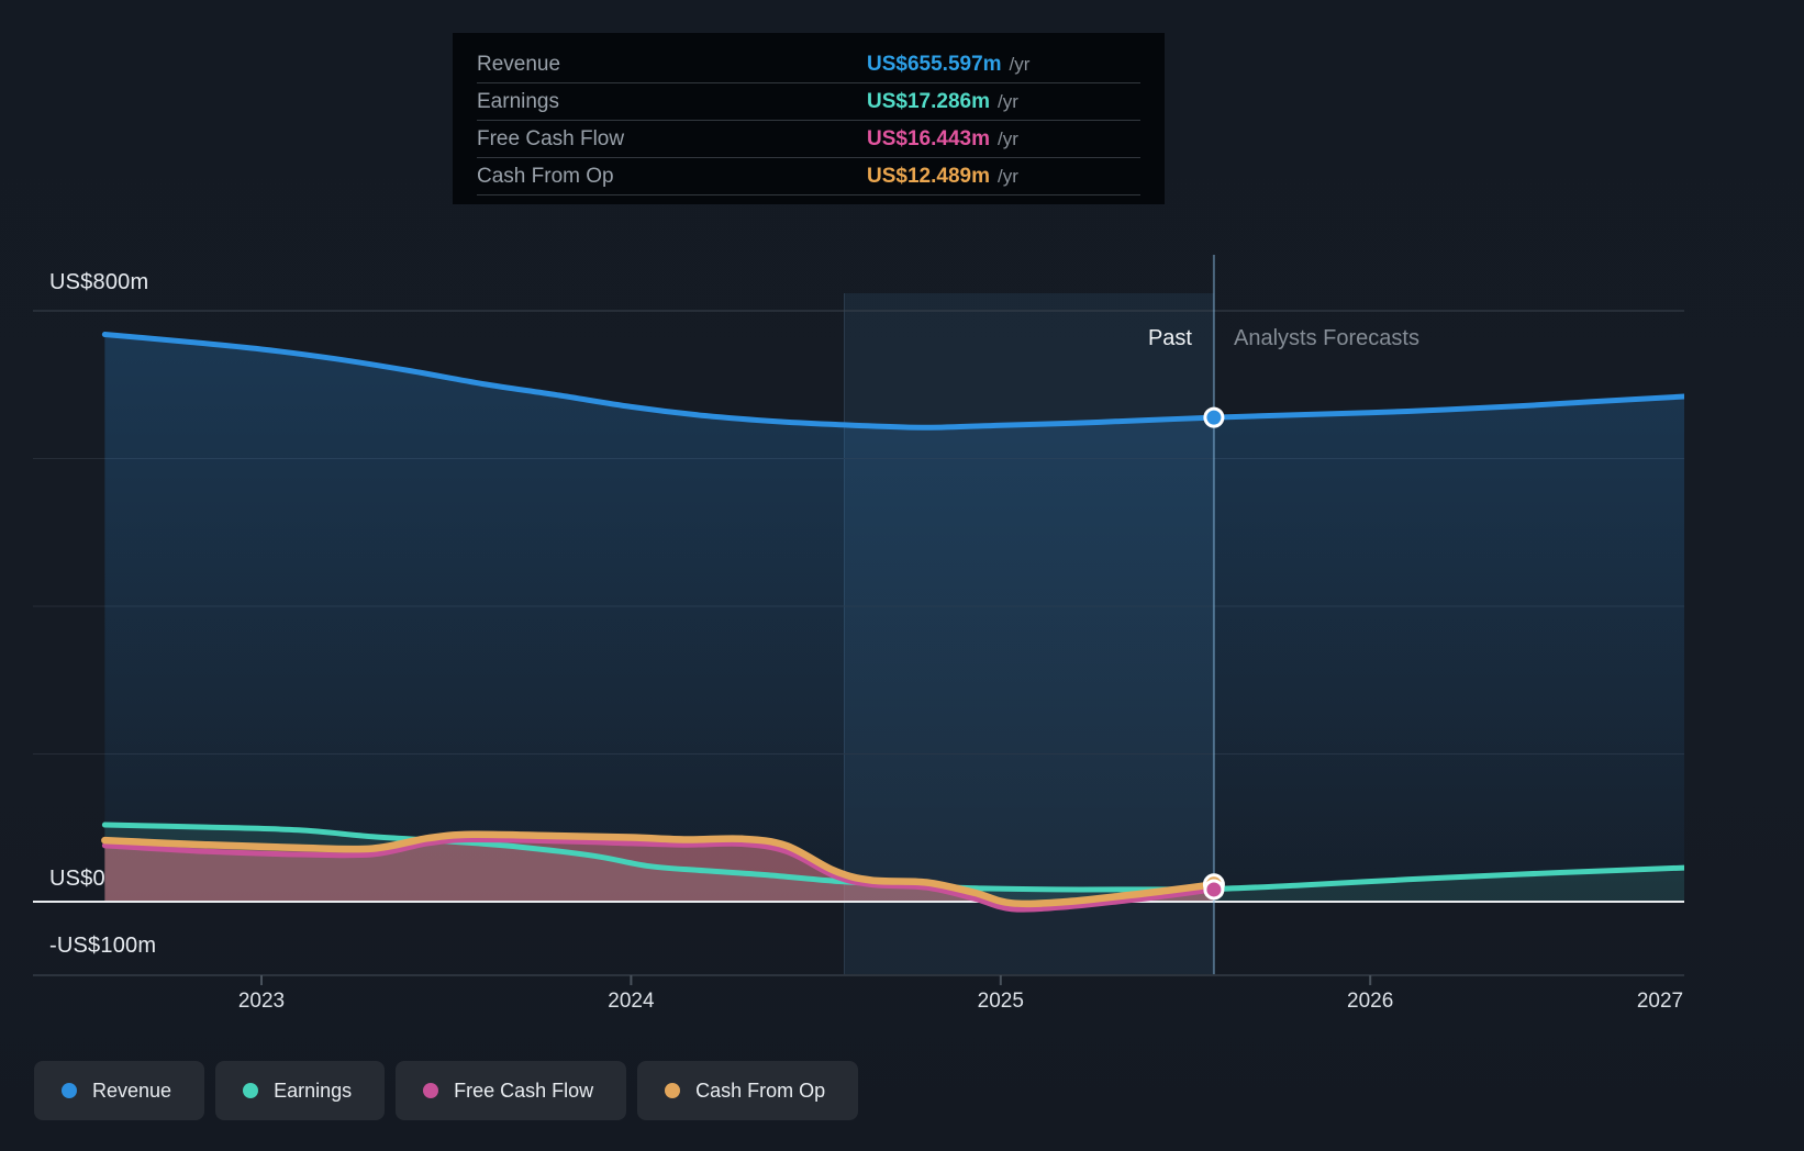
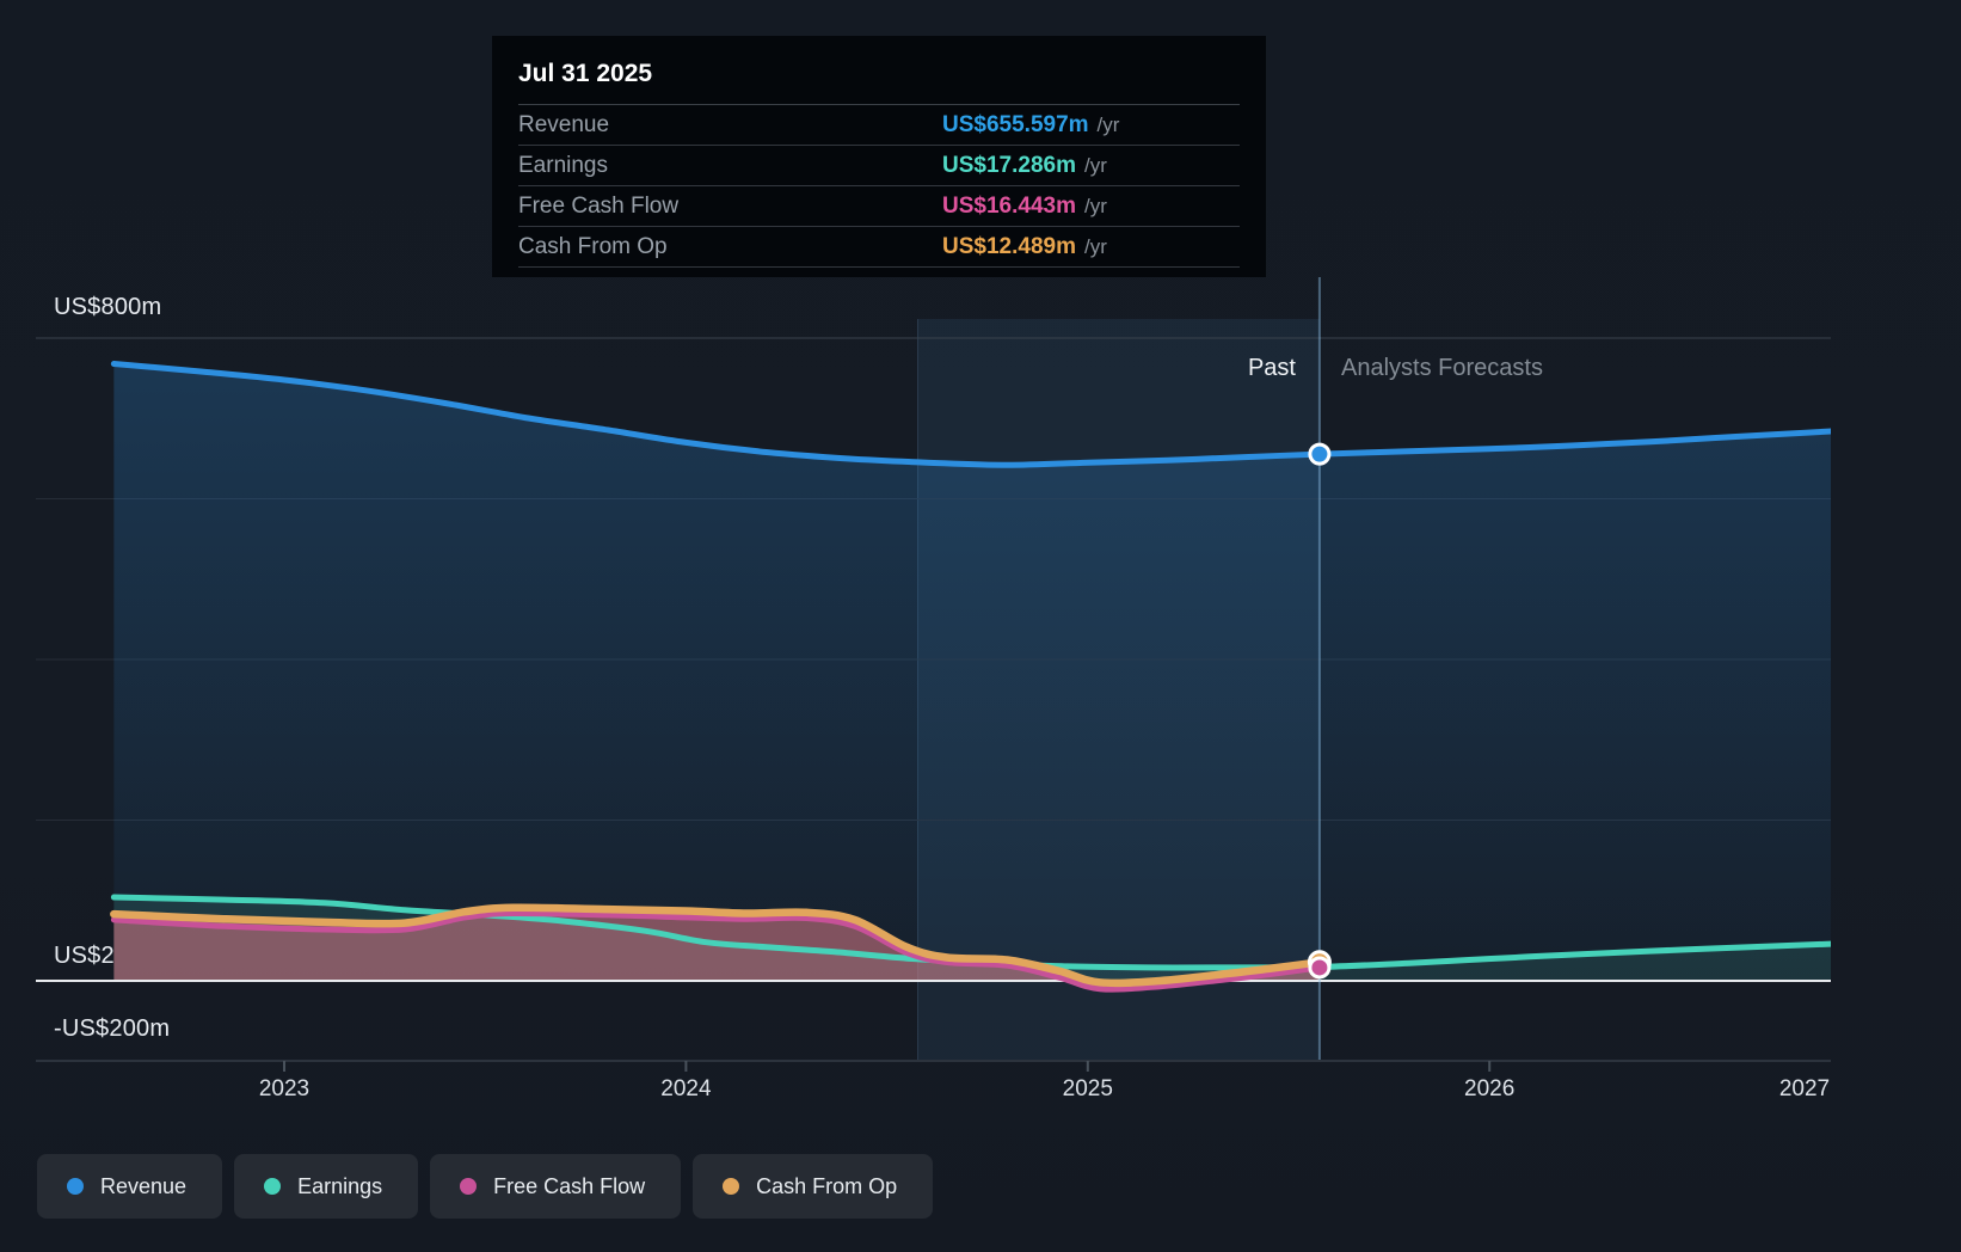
  US$800m
- US$0
+ US$2
- -US$100m
+ -US$200m
  Past
  Analysts Forecasts
+ Jul 31 2025
  Revenue
  US$655.597m
  /yr
  Earnings
  US$17.286m
  /yr
  Free Cash Flow
  US$16.443m
  /yr
  Cash From Op
  US$12.489m
  /yr
  Revenue
  Earnings
  Free Cash Flow
  Cash From Op
  2023
  2024
  2025
  2026
  2027
